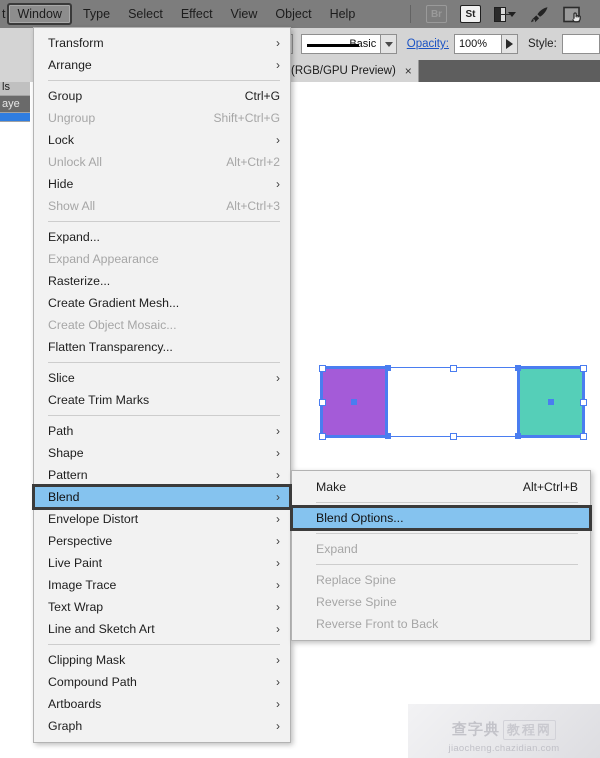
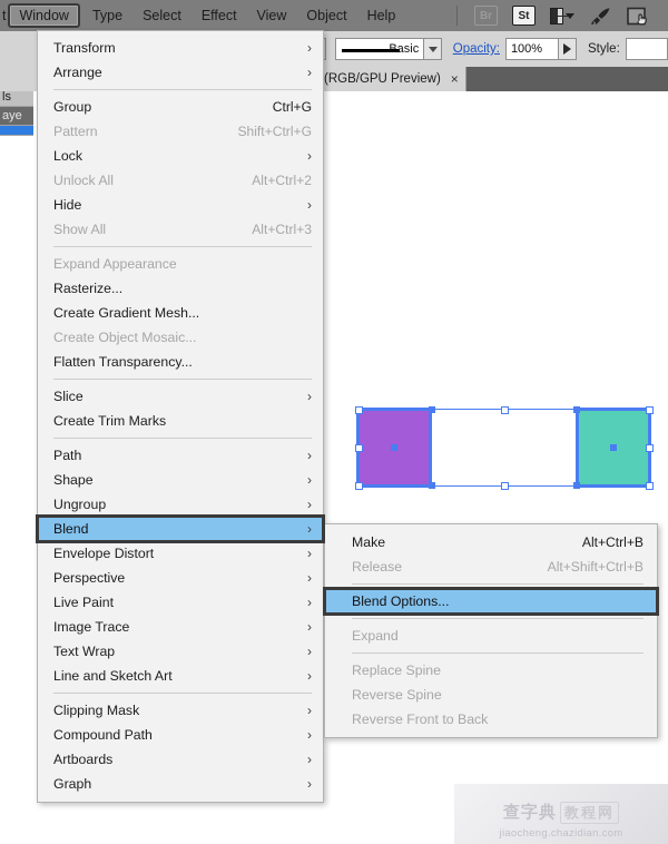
  ls
  aye
  t
  Window
  Type
  Select
  Effect
  View
  Object
  Help
  Br
  St
  asic
  Opacity:
  100%
  Style:
  (RGB/GPU Preview)
  ×
  Transform
  ›
  Arrange
  ›
  Group
  Ctrl+G
- Ungroup
+ Pattern
  Shift+Ctrl+G
  Lock
  ›
  Unlock All
  Alt+Ctrl+2
  Hide
  ›
  Show All
  Alt+Ctrl+3
- Expand...
  Expand Appearance
  Rasterize...
  Create Gradient Mesh...
  Create Object Mosaic...
  Flatten Transparency...
  Slice
  ›
  Create Trim Marks
  Path
  ›
  Shape
  ›
- Pattern
+ Ungroup
  ›
  Blend
  ›
  Envelope Distort
  ›
  Perspective
  ›
  Live Paint
  ›
  Image Trace
  ›
  Text Wrap
  ›
  Line and Sketch Art
  ›
  Clipping Mask
  ›
  Compound Path
  ›
  Artboards
  ›
  Graph
  ›
  Make
  Alt+Ctrl+B
+ Release
+ Alt+Shift+Ctrl+B
  Blend Options...
  Expand
  Replace Spine
  Reverse Spine
  Reverse Front to Back
  查字典 教程网
  jiaocheng.chazidian.com
